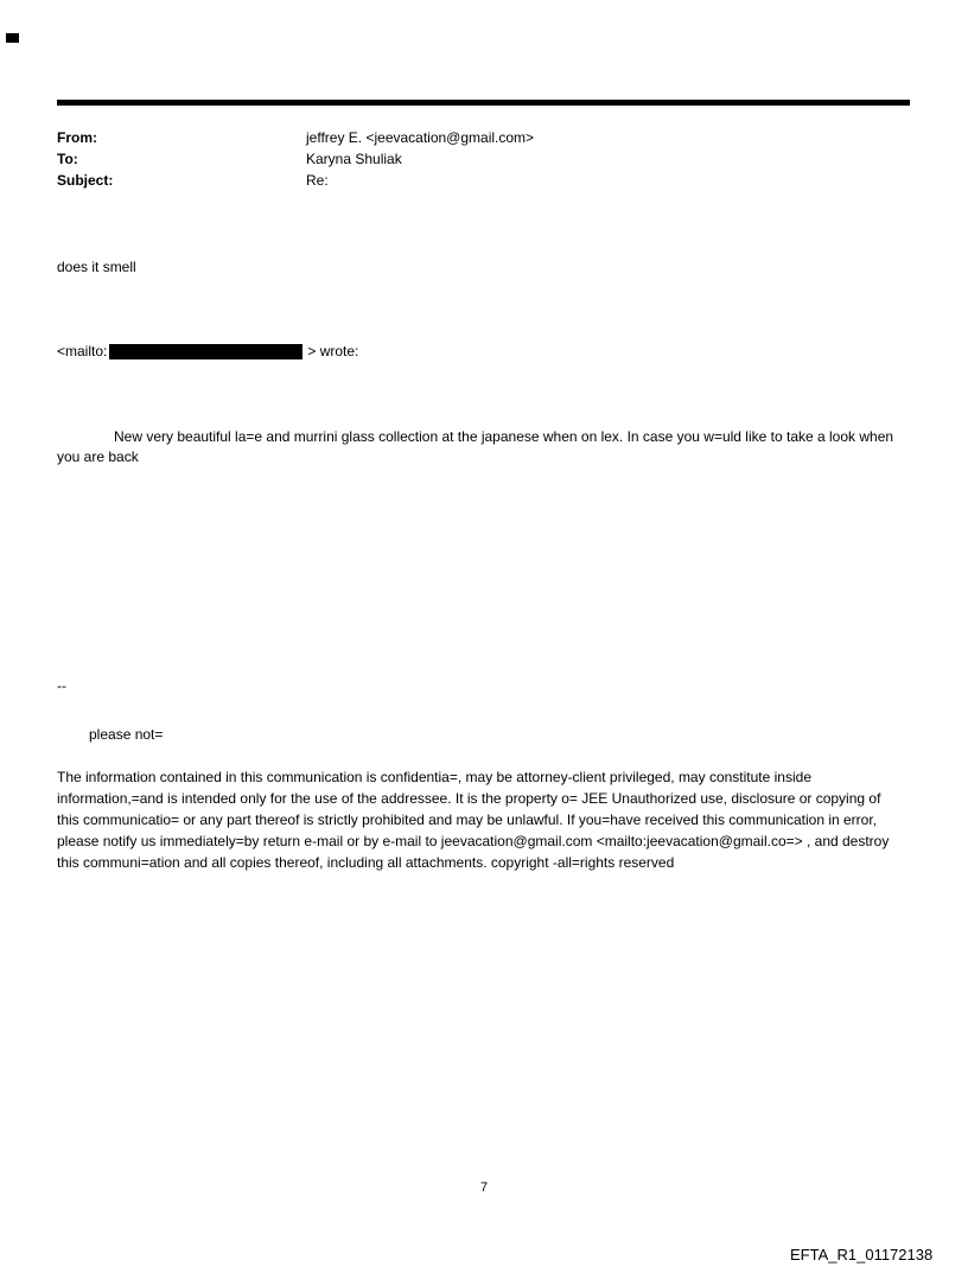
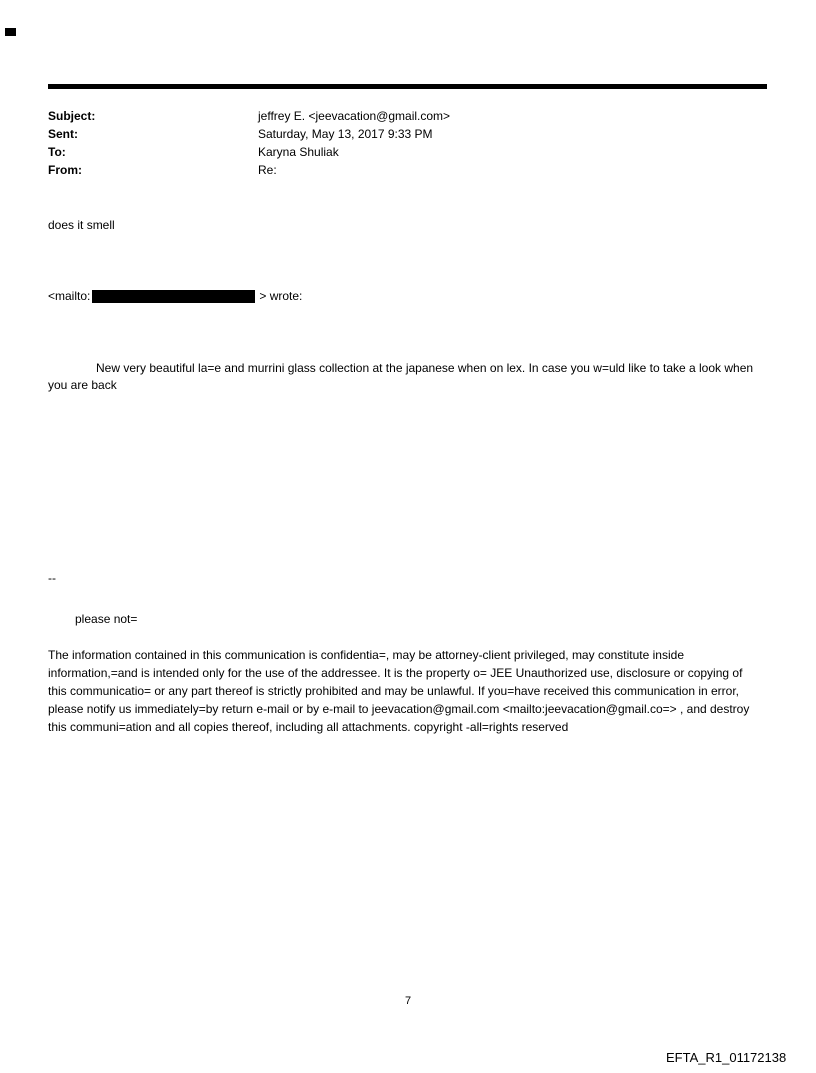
- From:
+ Subject:
  jeffrey E. <jeevacation@gmail.com>
+ Sent:
+ Saturday, May 13, 2017 9:33 PM
  To:
  Karyna Shuliak
- Subject:
+ From:
  Re:
  does it smell
  <mailto: > wrote:
  New very beautiful la=e and murrini glass collection at the japanese when on lex. In case you w=uld like to take a look when you are back
  --
  please not=
  The information contained in this communication is confidentia=, may be attorney-client privileged, may constitute inside information,=and is intended only for the use of the addressee. It is the property o= JEE Unauthorized use, disclosure or copying of this communicatio= or any part thereof is strictly prohibited and may be unlawful. If you=have received this communication in error, please notify us immediately=by return e-mail or by e-mail to jeevacation@gmail.com <mailto:jeevacation@gmail.co=> , and destroy this communi=ation and all copies thereof, including all attachments. copyright -all=rights reserved
  7
  EFTA_R1_01172138
